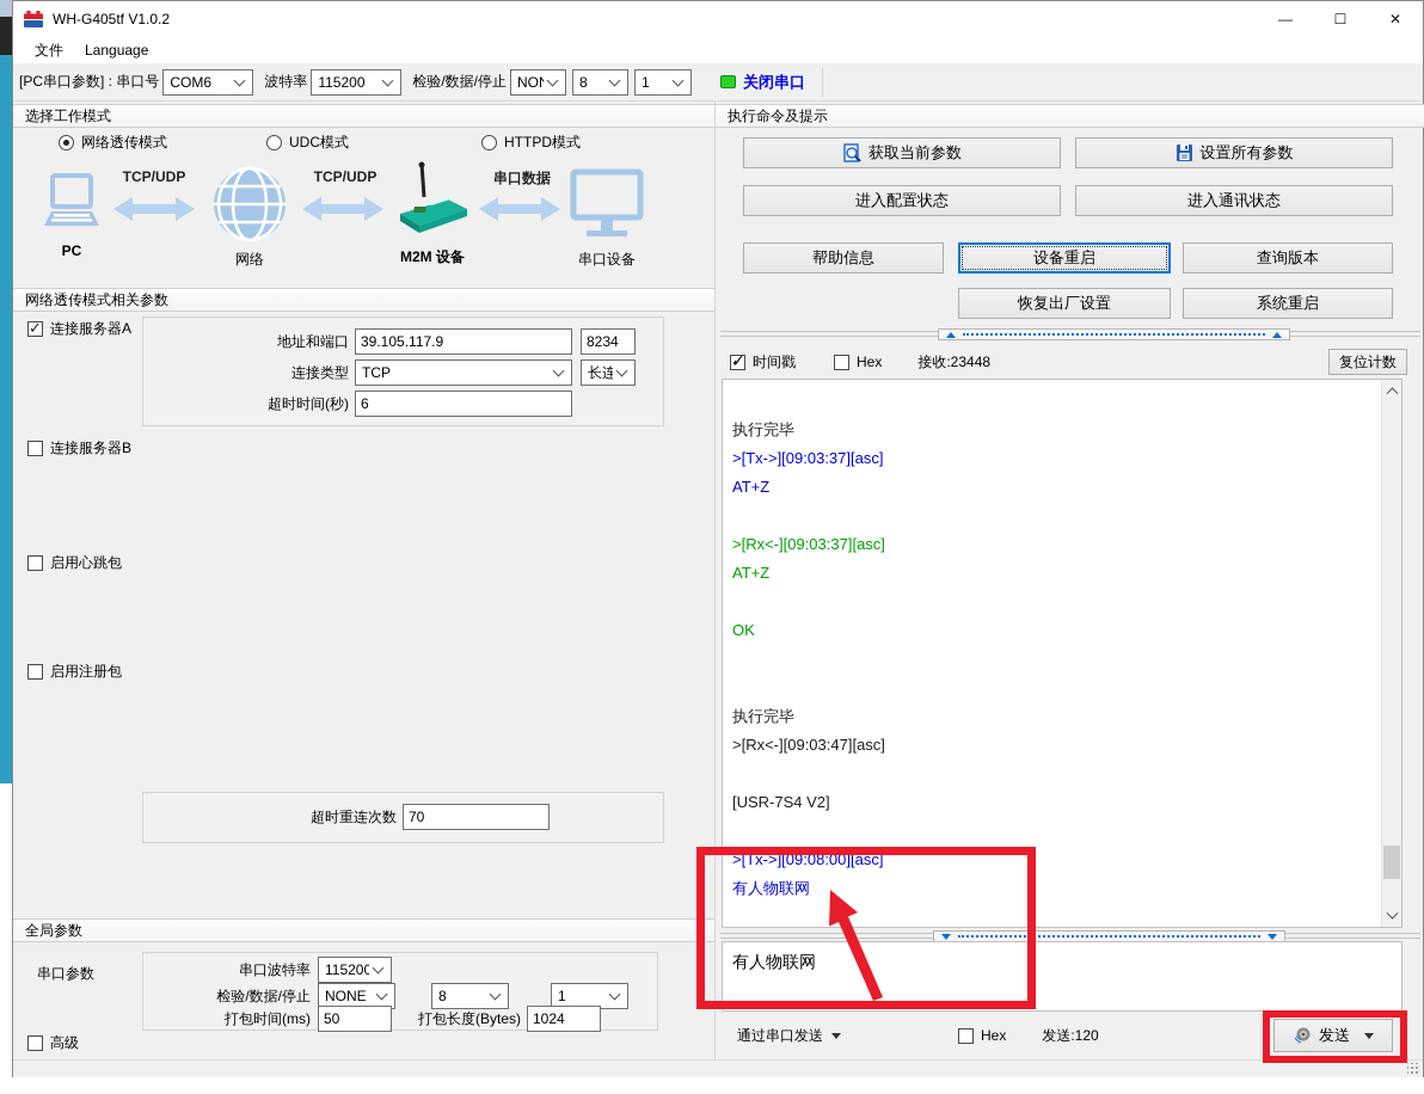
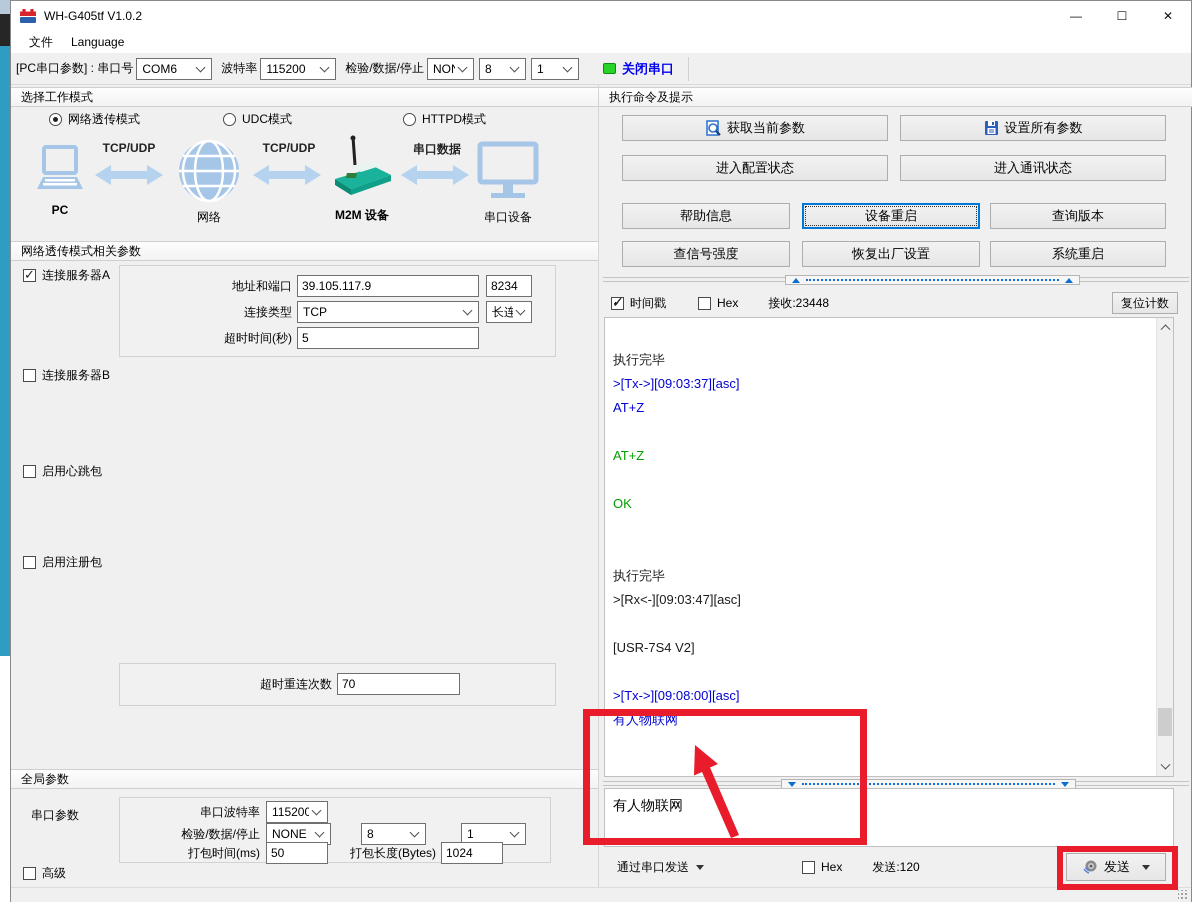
  WH-G405tf V1.0.2
  —
  ☐
  ✕
  文件
  Language
  [PC串口参数] : 串口号
  COM6
  波特率
  115200
  检验/数据/停止
  8
  1
  关闭串口
  选择工作模式
  网络透传模式
  UDC模式
  HTTPD模式
  PC
  TCP/UDP
  网络
  TCP/UDP
  M2M 设备
  串口数据
  串口设备
  网络透传模式相关参数
  连接服务器A
  地址和端口
  39.105.117.9
  8234
  连接类型
  TCP
  超时时间(秒)
- 6
+ 5
  连接服务器B
  启用心跳包
  启用注册包
  超时重连次数
  70
  全局参数
  串口参数
  串口波特率
  115200
  检验/数据/停止
  NONE
  8
  1
  打包时间(ms)
  50
  打包长度(Bytes)
  1024
  高级
  执行命令及提示
  获取当前参数
  设置所有参数
  进入配置状态
  进入通讯状态
  帮助信息
  设备重启
  查询版本
+ 查信号强度
  恢复出厂设置
  系统重启
  ✓
  时间戳
  Hex
  接收:23448
  复位计数
  执行完毕
  >[Tx->][09:03:37][asc]
  AT+Z
- >[Rx<-][09:03:37][asc]
  AT+Z
  OK
  执行完毕
  >[Rx<-][09:03:47][asc]
  [USR-7S4 V2]
  >[Tx->][09:08:00][asc]
  有人物联网
  有人物联网
  通过串口发送
  Hex
  发送:120
  发送
